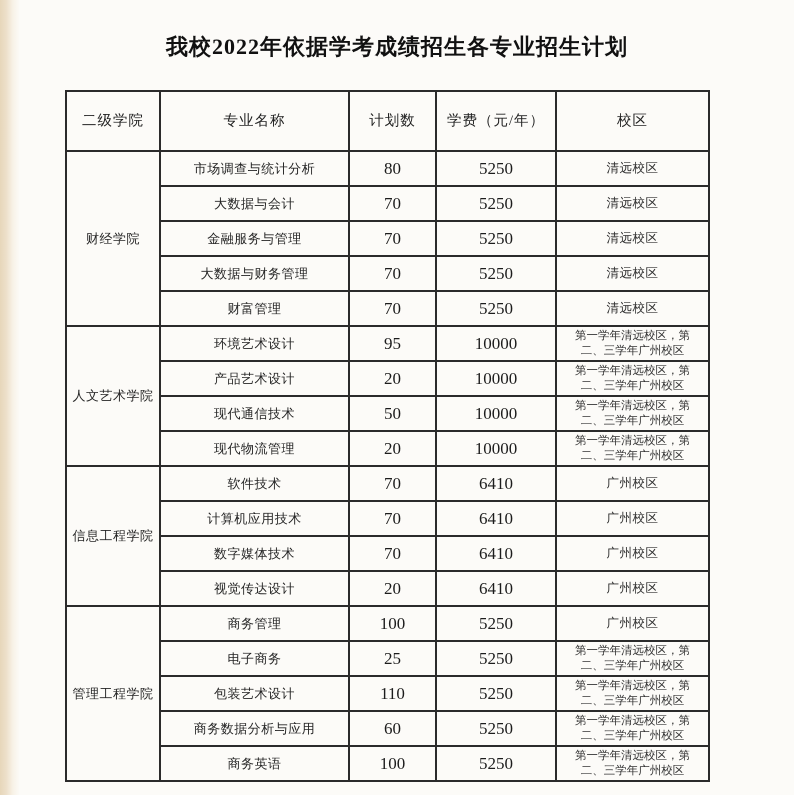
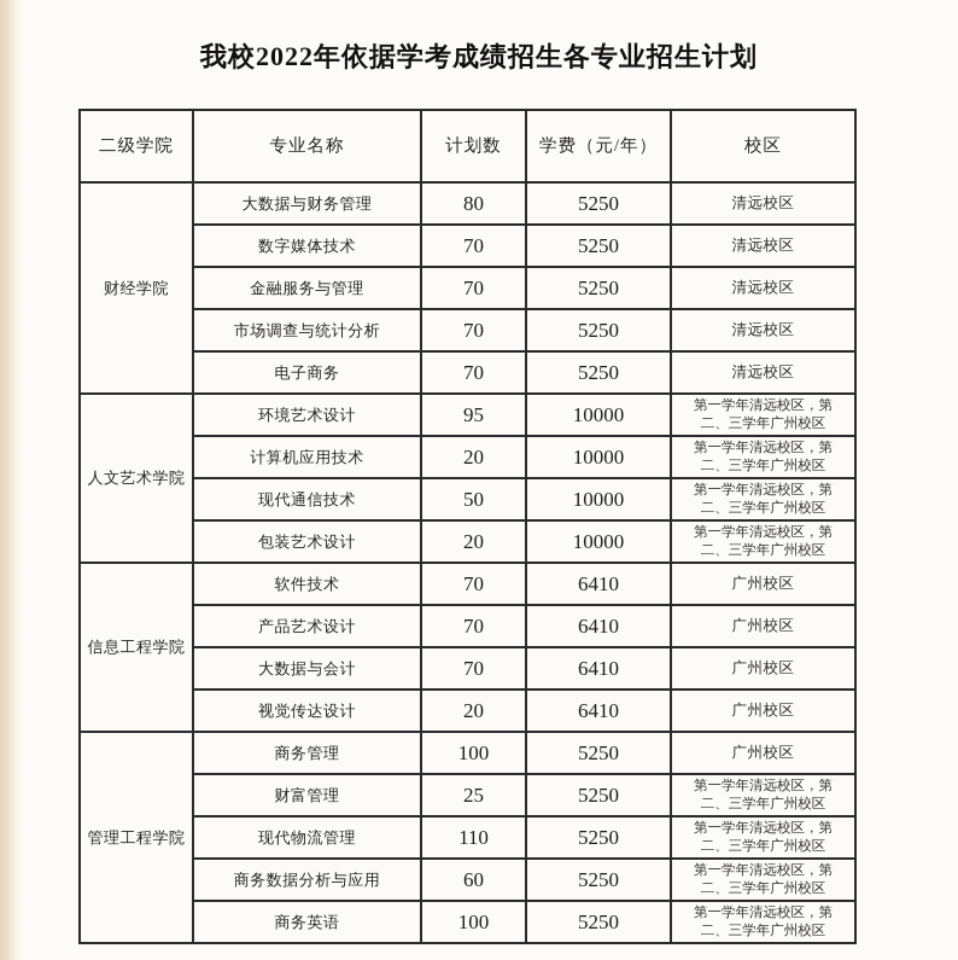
  我校2022年依据学考成绩招生各专业招生计划
  二级学院	专业名称	计划数	学费（元/年）	校区
- 财经学院	市场调查与统计分析	80	5250	清远校区
+ 财经学院	大数据与财务管理	80	5250	清远校区
- 大数据与会计	70	5250	清远校区
+ 数字媒体技术	70	5250	清远校区
  金融服务与管理	70	5250	清远校区
- 大数据与财务管理	70	5250	清远校区
+ 市场调查与统计分析	70	5250	清远校区
- 财富管理	70	5250	清远校区
+ 电子商务	70	5250	清远校区
  人文艺术学院	环境艺术设计	95	10000	第一学年清远校区，第二、三学年广州校区
- 产品艺术设计	20	10000	第一学年清远校区，第二、三学年广州校区
+ 计算机应用技术	20	10000	第一学年清远校区，第二、三学年广州校区
  现代通信技术	50	10000	第一学年清远校区，第二、三学年广州校区
- 现代物流管理	20	10000	第一学年清远校区，第二、三学年广州校区
+ 包装艺术设计	20	10000	第一学年清远校区，第二、三学年广州校区
  信息工程学院	软件技术	70	6410	广州校区
- 计算机应用技术	70	6410	广州校区
+ 产品艺术设计	70	6410	广州校区
- 数字媒体技术	70	6410	广州校区
+ 大数据与会计	70	6410	广州校区
  视觉传达设计	20	6410	广州校区
  管理工程学院	商务管理	100	5250	广州校区
- 电子商务	25	5250	第一学年清远校区，第二、三学年广州校区
+ 财富管理	25	5250	第一学年清远校区，第二、三学年广州校区
- 包装艺术设计	110	5250	第一学年清远校区，第二、三学年广州校区
+ 现代物流管理	110	5250	第一学年清远校区，第二、三学年广州校区
  商务数据分析与应用	60	5250	第一学年清远校区，第二、三学年广州校区
  商务英语	100	5250	第一学年清远校区，第二、三学年广州校区
